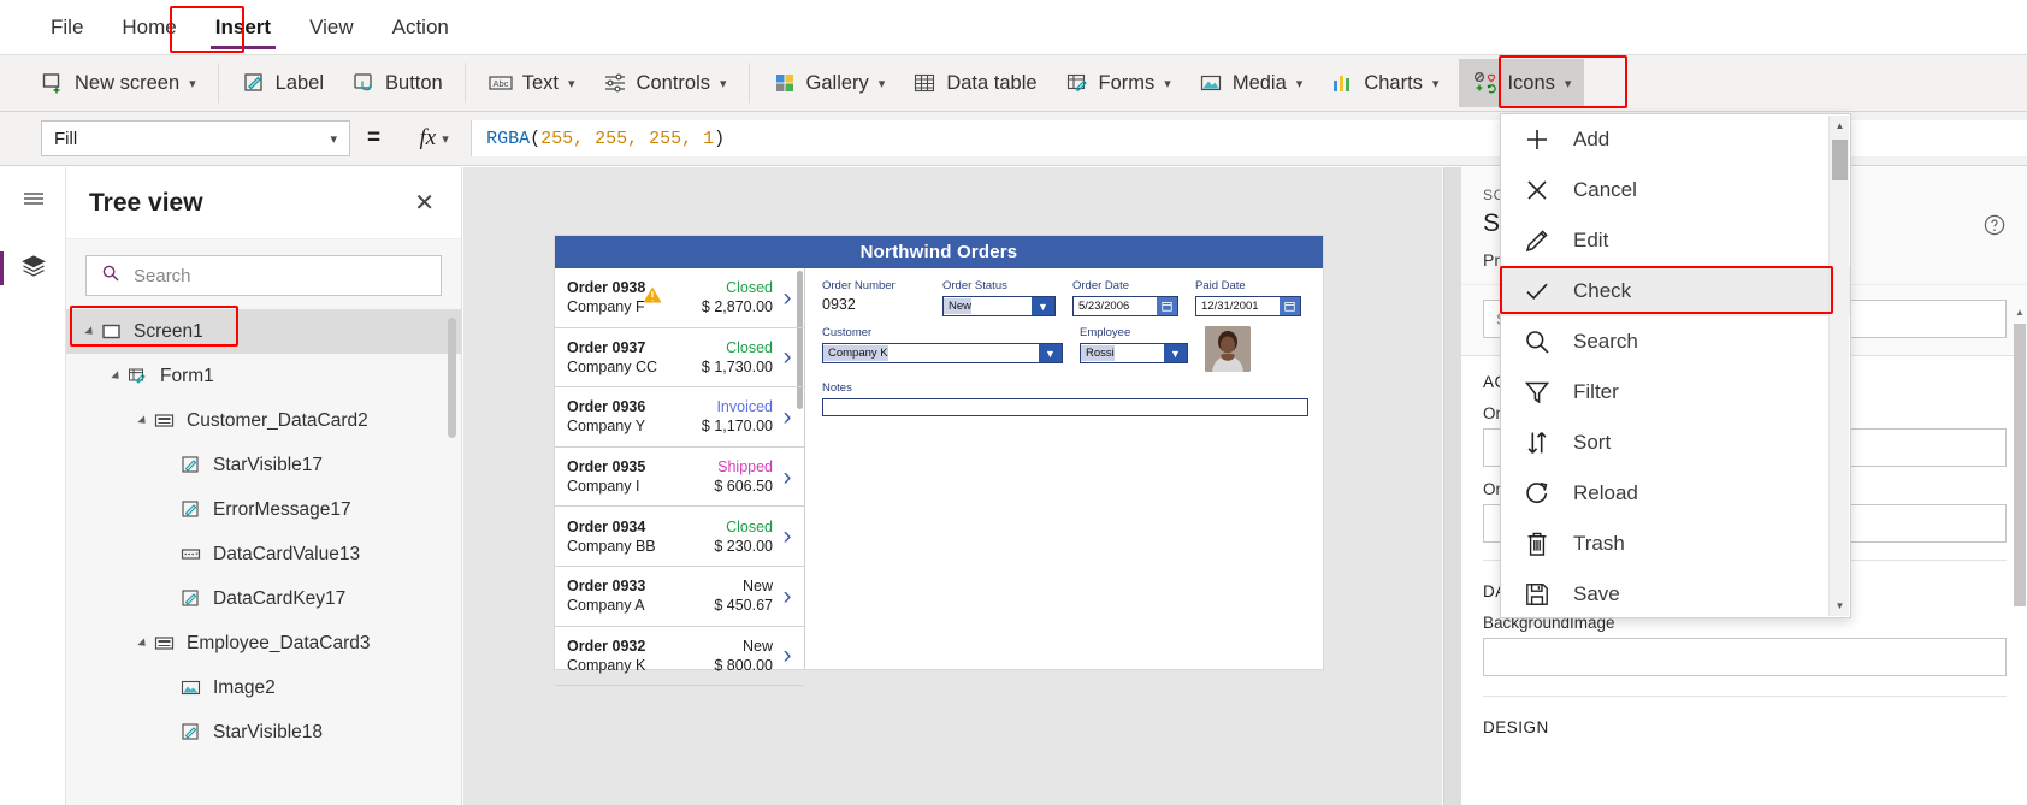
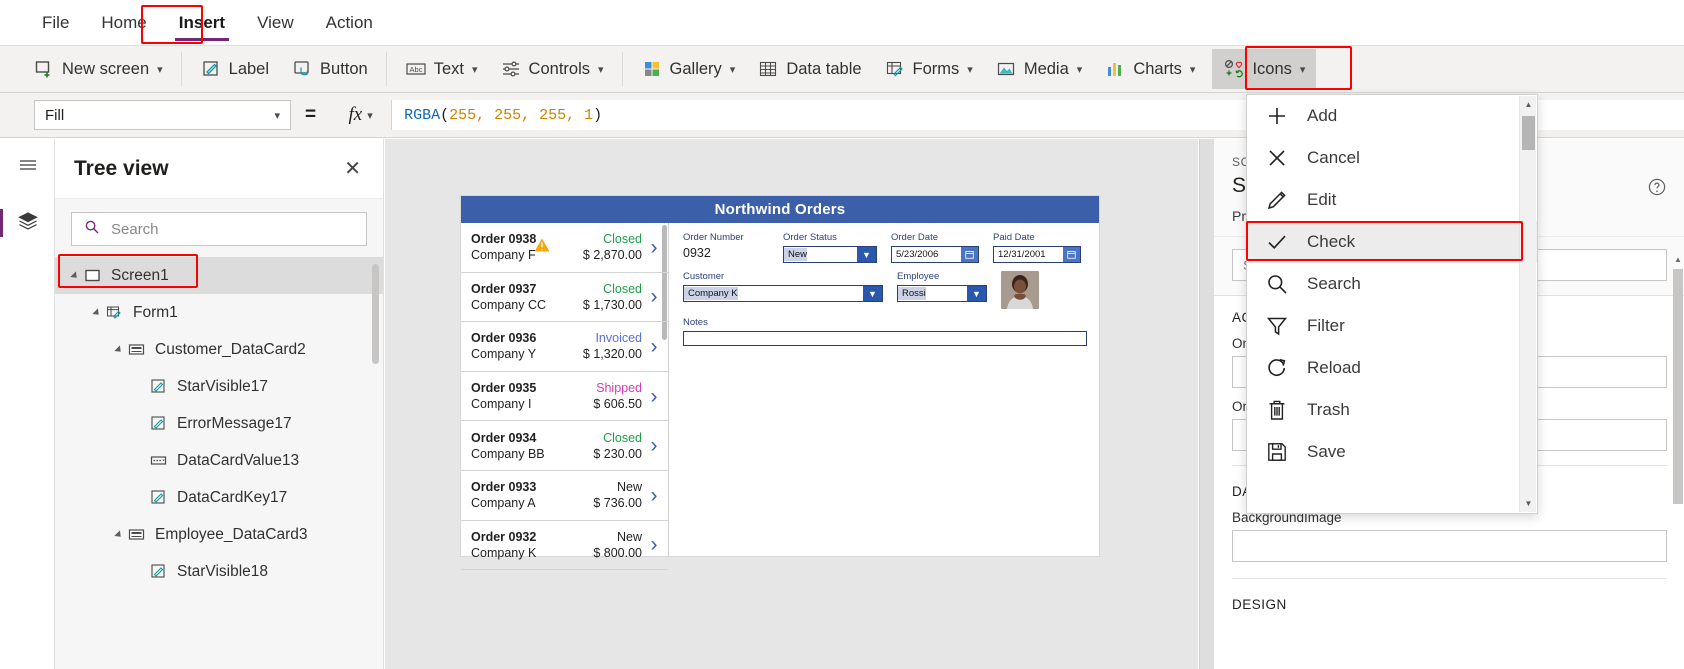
  File
  Home
  Insert
  View
  Action
  New screen
  ▾
  Label
  Button
  Abc
  Text
  ▾
  Controls
  ▾
  Gallery
  ▾
  Data table
  Forms
  ▾
  Media
  ▾
  Charts
  ▾
  Icons
  ▾
  Fill
  ▾
  =
  fx
  ▾
  RGBA
  (
  255, 255, 255, 1
  )
  Tree view
  ✕
  Search
  Screen1
  Form1
  Customer_DataCard2
  StarVisible17
  ErrorMessage17
  DataCardValue13
  DataCardKey17
  Employee_DataCard3
- Image2
  StarVisible18
  Northwind Orders
  Order 0938
  Company F
  Closed
  $ 2,870.00
  ›
  Order 0937
  Company CC
  Closed
  $ 1,730.00
  ›
  Order 0936
  Company Y
  Invoiced
- $ 1,170.00
+ $ 1,320.00
  ›
  Order 0935
  Company I
  Shipped
  $ 606.50
  ›
  Order 0934
  Company BB
  Closed
  $ 230.00
  ›
  Order 0933
  Company A
  New
- $ 450.67
+ $ 736.00
  ›
  Order 0932
  Company K
  New
  $ 800.00
  ›
  Order Number
  0932
  Order Status
  New
  ▼
  Order Date
  5/23/2006
  Paid Date
  12/31/2001
  Customer
  Company K
  ▼
  Employee
  Rossi
  ▼
  Notes
  BackgroundImage
  DESIGN
  ▲
  Add
  Cancel
  Edit
  Check
  Search
  Filter
- Sort
  Reload
  Trash
  Save
  ▲
  ▼
